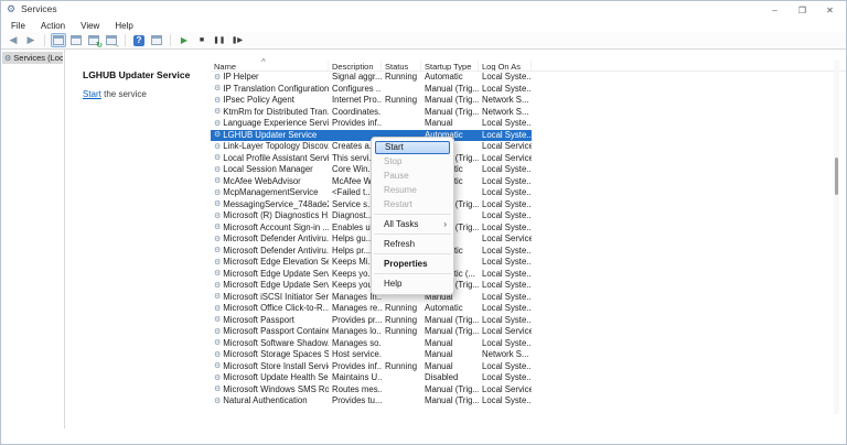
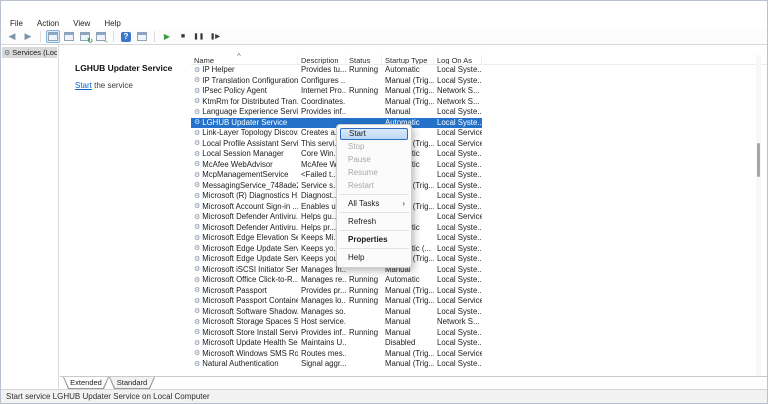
- ⚙
- Services
- –
- ❐
- ✕
  File
  Action
  View
  Help
  ◀
  ▶
  ?
  ▶
  Services (Loc
  LGHUB Updater Service
  Start the service
  Name
  Description
  Status
  Startup Type
  Log On As
  ^
  IP Helper
- Signal aggr...
+ Provides tu...
  Running
  Automatic
  Local Syste..
  IP Translation Configuration
  Configures ..
  Manual (Trig...
  Local Syste..
  IPsec Policy Agent
  Internet Pro..
  Running
  Manual (Trig...
  Network S...
  KtmRm for Distributed Tran.
  Coordinates.
  Manual (Trig...
  Network S...
  Language Experience Servi
  Provides inf..
  Manual
  Local Syste..
  LGHUB Updater Service
  Automatic
  Local Syste..
  Link-Layer Topology Discov.
  Creates a
  Local Service
  Local Profile Assistant Servi
  This servi
  Local Service
  Local Session Manager
  Core Win.
  Local Syste..
  McAfee WebAdvisor
  McAfee W
  Local Syste..
  McpManagementService
  <Failed t..
  Local Syste..
  MessagingService_748ade
  Service s.
  Local Syste..
  Microsoft (R) Diagnostics H
  Diagnost.
  Local Syste..
  Microsoft Account Sign-in ...
  Enables u
  Local Syste..
  Microsoft Defender Antiviru.
  Helps gu.
  Local Service
  Microsoft Defender Antiviru.
  Helps pr..
  Local Syste..
  Microsoft Edge Elevation S
  Keeps Mi.
  Local Syste..
  Microsoft Edge Update Serv
  Keeps yo.
  Local Syste..
  Microsoft Edge Update Serv
  Local Syste..
  Microsoft iSCSI Initiator Ser
  Manages In..
  Manual
  Local Syste..
  Microsoft Office Click-to-R..
  Manages re..
  Running
  Automatic
  Local Syste..
  Microsoft Passport
  Provides pr...
  Running
  Manual (Trig...
  Local Syste..
  Microsoft Passport Contain
  Manages lo..
  Running
  Manual (Trig...
  Local Service
  Microsoft Software Shadow.
  Manages so.
  Manual
  Local Syste..
  Microsoft Storage Spaces S
  Host service.
  Manual
  Network S...
  Microsoft Store Install Servi
  Provides inf..
  Running
  Manual
  Local Syste..
  Microsoft Update Health Se
  Maintains U..
  Disabled
  Local Syste..
  Microsoft Windows SMS Ro
  Routes mes..
  Manual (Trig...
  Local Service
  Natural Authentication
- Provides tu...
+ Signal aggr...
  Manual (Trig...
  Local Syste..
+ Extended
+ Standard
+ Start service LGHUB Updater Service on Local Computer
  Start
  Stop
  Pause
  Resume
  Restart
  All Tasks
  ›
  Refresh
  Properties
  Help
